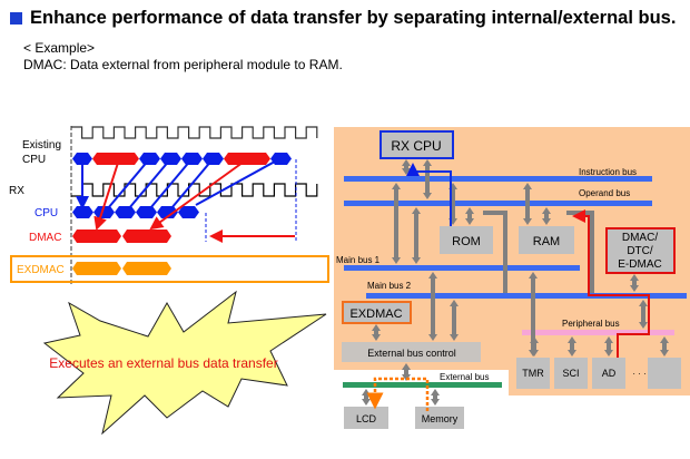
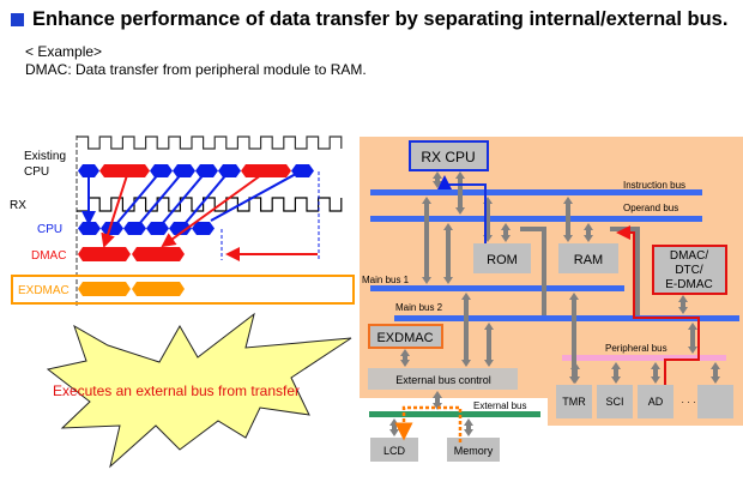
  Enhance performance of data transfer by separating internal/external bus.
  < Example>
- DMAC: Data external from peripheral module to RAM.
+ DMAC: Data transfer from peripheral module to RAM.
  Existing
  CPU
  RX
  CPU
  DMAC
  EXDMAC
- Executes an external bus data transfer
+ Executes an external bus from transfer
  RX CPU
  ROM
  RAM
  DMAC/
  DTC/
  E-DMAC
  EXDMAC
  External bus control
  TMR
  SCI
  AD
  · · ·
  LCD
  Memory
  Instruction bus
  Operand bus
  Main bus 1
  Main bus 2
  Peripheral bus
  External bus
